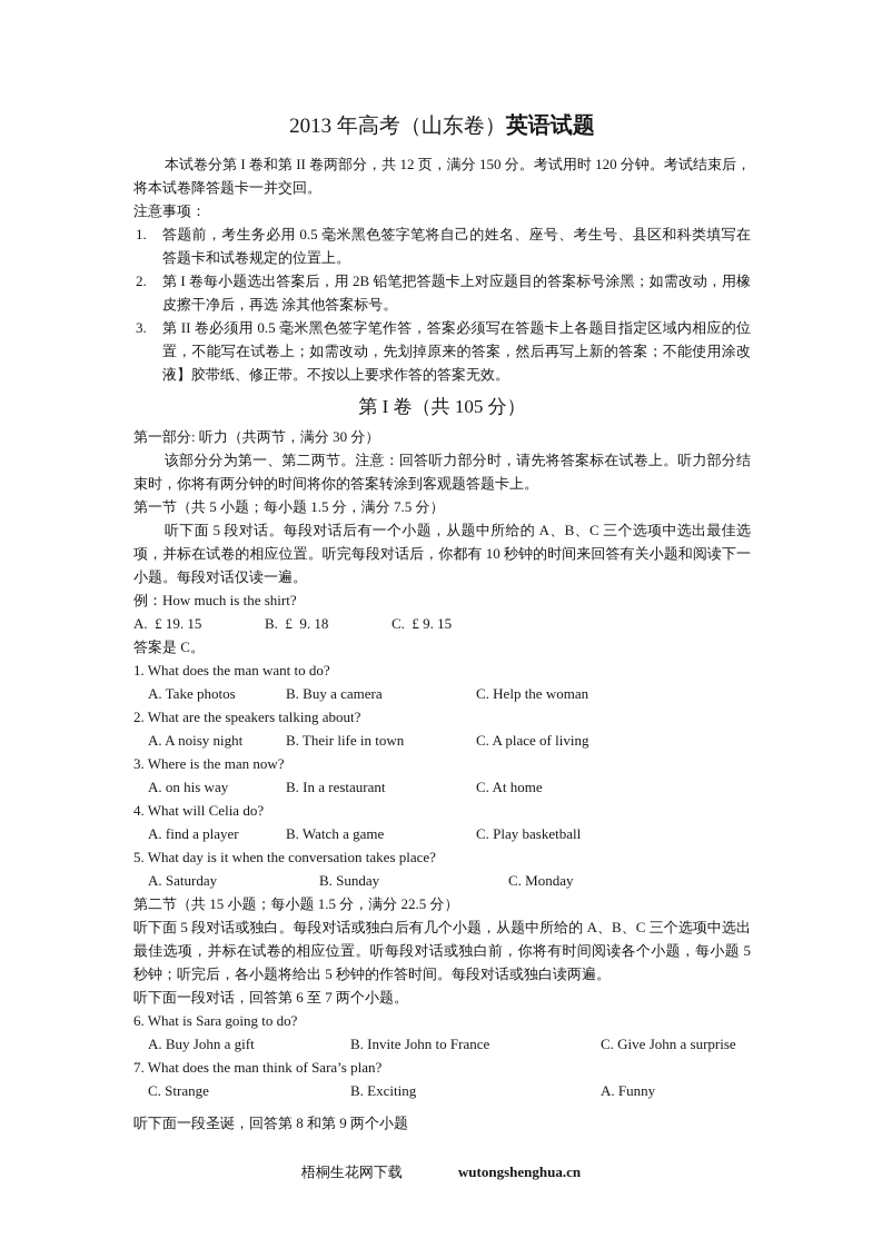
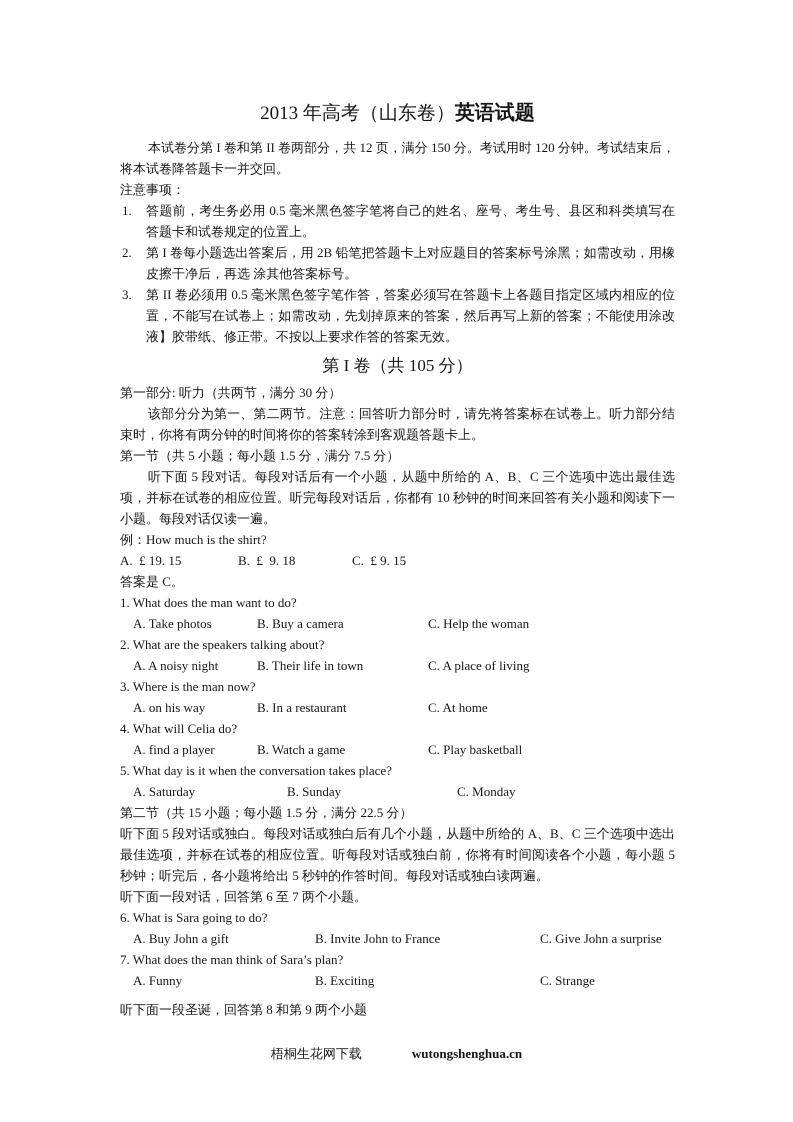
  2013 年高考（山东卷）英语试题
  本试卷分第 I 卷和第 II 卷两部分，共 12 页，满分 150 分。考试用时 120 分钟。考试结束后，将本试卷降答题卡一并交回。
  注意事项：
  1.
  答题前，考生务必用 0.5 毫米黑色签字笔将自己的姓名、座号、考生号、县区和科类填写在答题卡和试卷规定的位置上。
  2.
  第 I 卷每小题选出答案后，用 2B 铅笔把答题卡上对应题目的答案标号涂黑；如需改动，用橡皮擦干净后，再选 涂其他答案标号。
  3.
  第 II 卷必须用 0.5 毫米黑色签字笔作答，答案必须写在答题卡上各题目指定区域内相应的位置，不能写在试卷上；如需改动，先划掉原来的答案，然后再写上新的答案；不能使用涂改液】胶带纸、修正带。不按以上要求作答的答案无效。
  第 I 卷（共 105 分）
  第一部分: 听力（共两节，满分 30 分）
  该部分分为第一、第二两节。注意：回答听力部分时，请先将答案标在试卷上。听力部分结束时，你将有两分钟的时间将你的答案转涂到客观题答题卡上。
  第一节（共 5 小题；每小题 1.5 分，满分 7.5 分）
  听下面 5 段对话。每段对话后有一个小题，从题中所给的 A、B、C 三个选项中选出最佳选项，并标在试卷的相应位置。听完每段对话后，你都有 10 秒钟的时间来回答有关小题和阅读下一小题。每段对话仅读一遍。
  例：How much is the shirt?
  A. £ 19. 15
  B. £ 9. 18
  C. £ 9. 15
  答案是 C。
  1. What does the man want to do?
  A. Take photos
  B. Buy a camera
  C. Help the woman
  2. What are the speakers talking about?
  A. A noisy night
  B. Their life in town
  C. A place of living
  3. Where is the man now?
  A. on his way
  B. In a restaurant
  C. At home
  4. What will Celia do?
  A. find a player
  B. Watch a game
  C. Play basketball
  5. What day is it when the conversation takes place?
  A. Saturday
  B. Sunday
  C. Monday
  第二节（共 15 小题；每小题 1.5 分，满分 22.5 分）
  听下面 5 段对话或独白。每段对话或独白后有几个小题，从题中所给的 A、B、C 三个选项中选出最佳选项，并标在试卷的相应位置。听每段对话或独白前，你将有时间阅读各个小题，每小题 5 秒钟；听完后，各小题将给出 5 秒钟的作答时间。每段对话或独白读两遍。
  听下面一段对话，回答第 6 至 7 两个小题。
  6. What is Sara going to do?
  A. Buy John a gift
  B. Invite John to France
  C. Give John a surprise
  7. What does the man think of Sara’s plan?
- C. Strange
+ A. Funny
  B. Exciting
- A. Funny
+ C. Strange
  听下面一段圣诞，回答第 8 和第 9 两个小题
  梧桐生花网下载 wutongshenghua.cn
